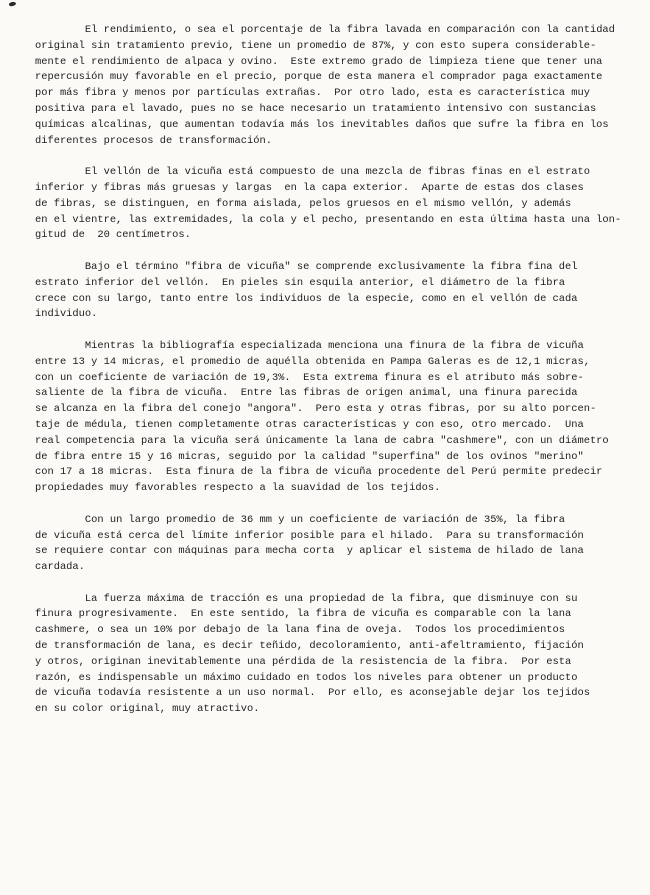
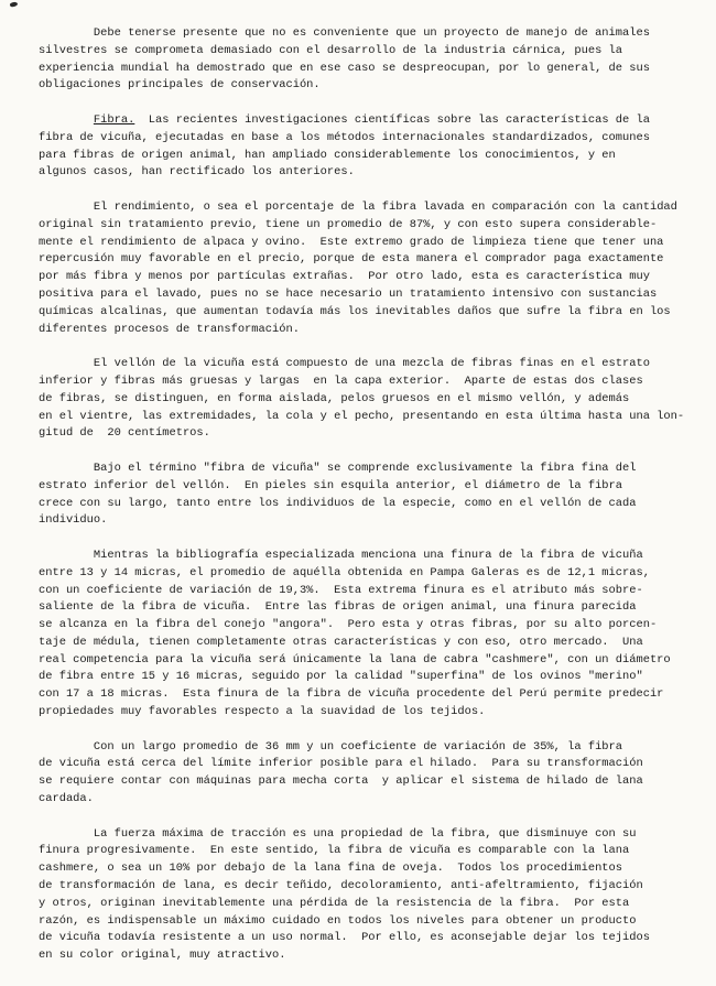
+ Debe tenerse presente que no es conveniente que un proyecto de manejo de animales
+ silvestres se comprometa demasiado con el desarrollo de la industria cárnica, pues la
+ experiencia mundial ha demostrado que en ese caso se despreocupan, por lo general, de sus
+ obligaciones principales de conservación.
+ Fibra. Las recientes investigaciones científicas sobre las características de la
+ fibra de vicuña, ejecutadas en base a los métodos internacionales standardizados, comunes
+ para fibras de origen animal, han ampliado considerablemente los conocimientos, y en
+ algunos casos, han rectificado los anteriores.
  El rendimiento, o sea el porcentaje de la fibra lavada en comparación con la cantidad
  original sin tratamiento previo, tiene un promedio de 87%, y con esto supera considerable-
  mente el rendimiento de alpaca y ovino. Este extremo grado de limpieza tiene que tener una
  repercusión muy favorable en el precio, porque de esta manera el comprador paga exactamente
  por más fibra y menos por partículas extrañas. Por otro lado, esta es característica muy
  positiva para el lavado, pues no se hace necesario un tratamiento intensivo con sustancias
  químicas alcalinas, que aumentan todavía más los inevitables daños que sufre la fibra en los
  diferentes procesos de transformación.
  El vellón de la vicuña está compuesto de una mezcla de fibras finas en el estrato
  inferior y fibras más gruesas y largas en la capa exterior. Aparte de estas dos clases
  de fibras, se distinguen, en forma aislada, pelos gruesos en el mismo vellón, y además
  en el vientre, las extremidades, la cola y el pecho, presentando en esta última hasta una lon-
  gitud de 20 centímetros.
  Bajo el término "fibra de vicuña" se comprende exclusivamente la fibra fina del
  estrato inferior del vellón. En pieles sin esquila anterior, el diámetro de la fibra
  crece con su largo, tanto entre los individuos de la especie, como en el vellón de cada
  individuo.
  Mientras la bibliografía especializada menciona una finura de la fibra de vicuña
  entre 13 y 14 micras, el promedio de aquélla obtenida en Pampa Galeras es de 12,1 micras,
  con un coeficiente de variación de 19,3%. Esta extrema finura es el atributo más sobre-
  saliente de la fibra de vicuña. Entre las fibras de origen animal, una finura parecida
  se alcanza en la fibra del conejo "angora". Pero esta y otras fibras, por su alto porcen-
  taje de médula, tienen completamente otras características y con eso, otro mercado. Una
  real competencia para la vicuña será únicamente la lana de cabra "cashmere", con un diámetro
  de fibra entre 15 y 16 micras, seguido por la calidad "superfina" de los ovinos "merino"
  con 17 a 18 micras. Esta finura de la fibra de vicuña procedente del Perú permite predecir
  propiedades muy favorables respecto a la suavidad de los tejidos.
  Con un largo promedio de 36 mm y un coeficiente de variación de 35%, la fibra
  de vicuña está cerca del límite inferior posible para el hilado. Para su transformación
  se requiere contar con máquinas para mecha corta y aplicar el sistema de hilado de lana
  cardada.
  La fuerza máxima de tracción es una propiedad de la fibra, que disminuye con su
  finura progresivamente. En este sentido, la fibra de vicuña es comparable con la lana
  cashmere, o sea un 10% por debajo de la lana fina de oveja. Todos los procedimientos
  de transformación de lana, es decir teñido, decoloramiento, anti-afeltramiento, fijación
  y otros, originan inevitablemente una pérdida de la resistencia de la fibra. Por esta
  razón, es indispensable un máximo cuidado en todos los niveles para obtener un producto
  de vicuña todavía resistente a un uso normal. Por ello, es aconsejable dejar los tejidos
  en su color original, muy atractivo.
